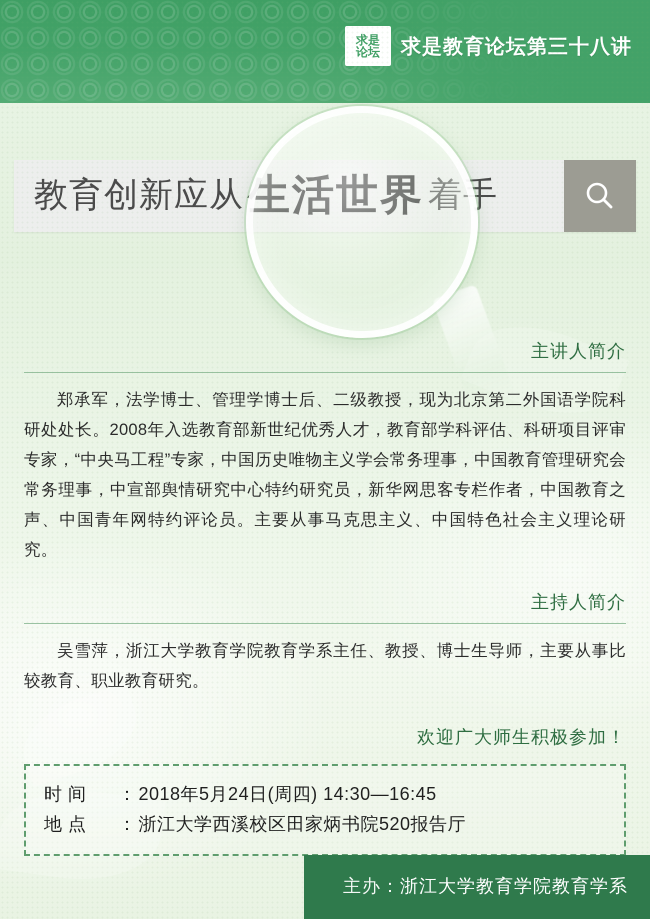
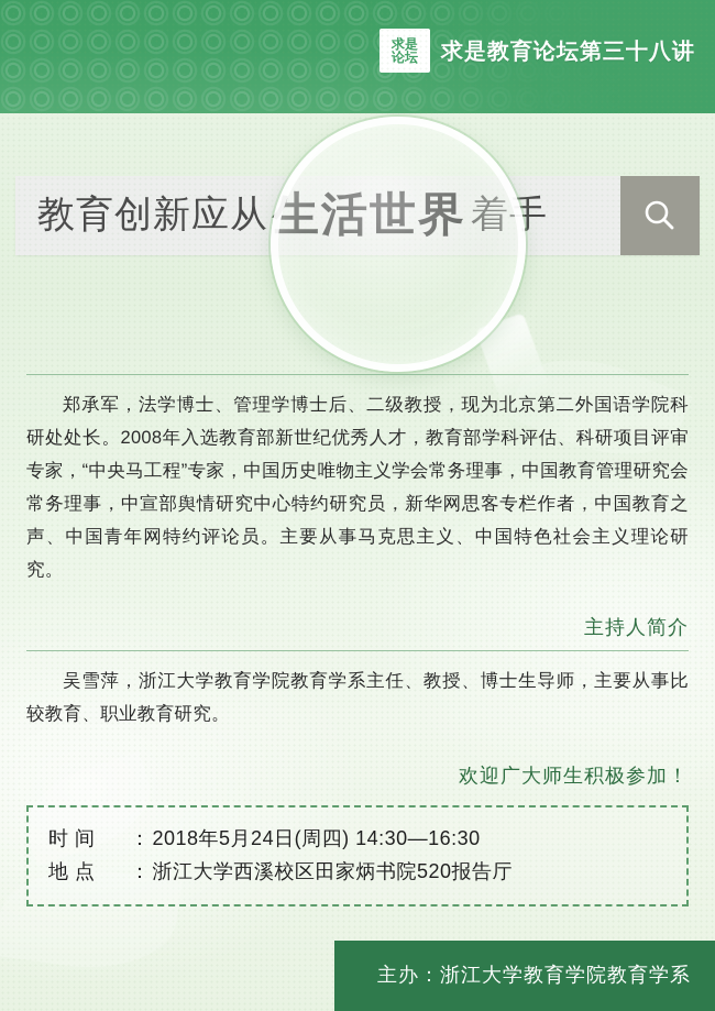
  教育创新应从
- 主讲人简介
  郑承军，法学博士、管理学博士后、二级教授，现为北京第二外国语学院科研处处长。2008年入选教育部新世纪优秀人才，教育部学科评估、科研项目评审专家，“中央马工程”专家，中国历史唯物主义学会常务理事，中国教育管理研究会常务理事，中宣部舆情研究中心特约研究员，新华网思客专栏作者，中国教育之声、中国青年网特约评论员。主要从事马克思主义、中国特色社会主义理论研究。
  主持人简介
  吴雪萍，浙江大学教育学院教育学系主任、教授、博士生导师，主要从事比较教育、职业教育研究。
  欢迎广大师生积极参加！
  时间
  ：
- 2018年5月24日(周四) 14:30—16:45
+ 2018年5月24日(周四) 14:30—16:30
  地点
  ：
  浙江大学西溪校区田家炳书院520报告厅
  主办：
  浙江大学教育学院教育学系
